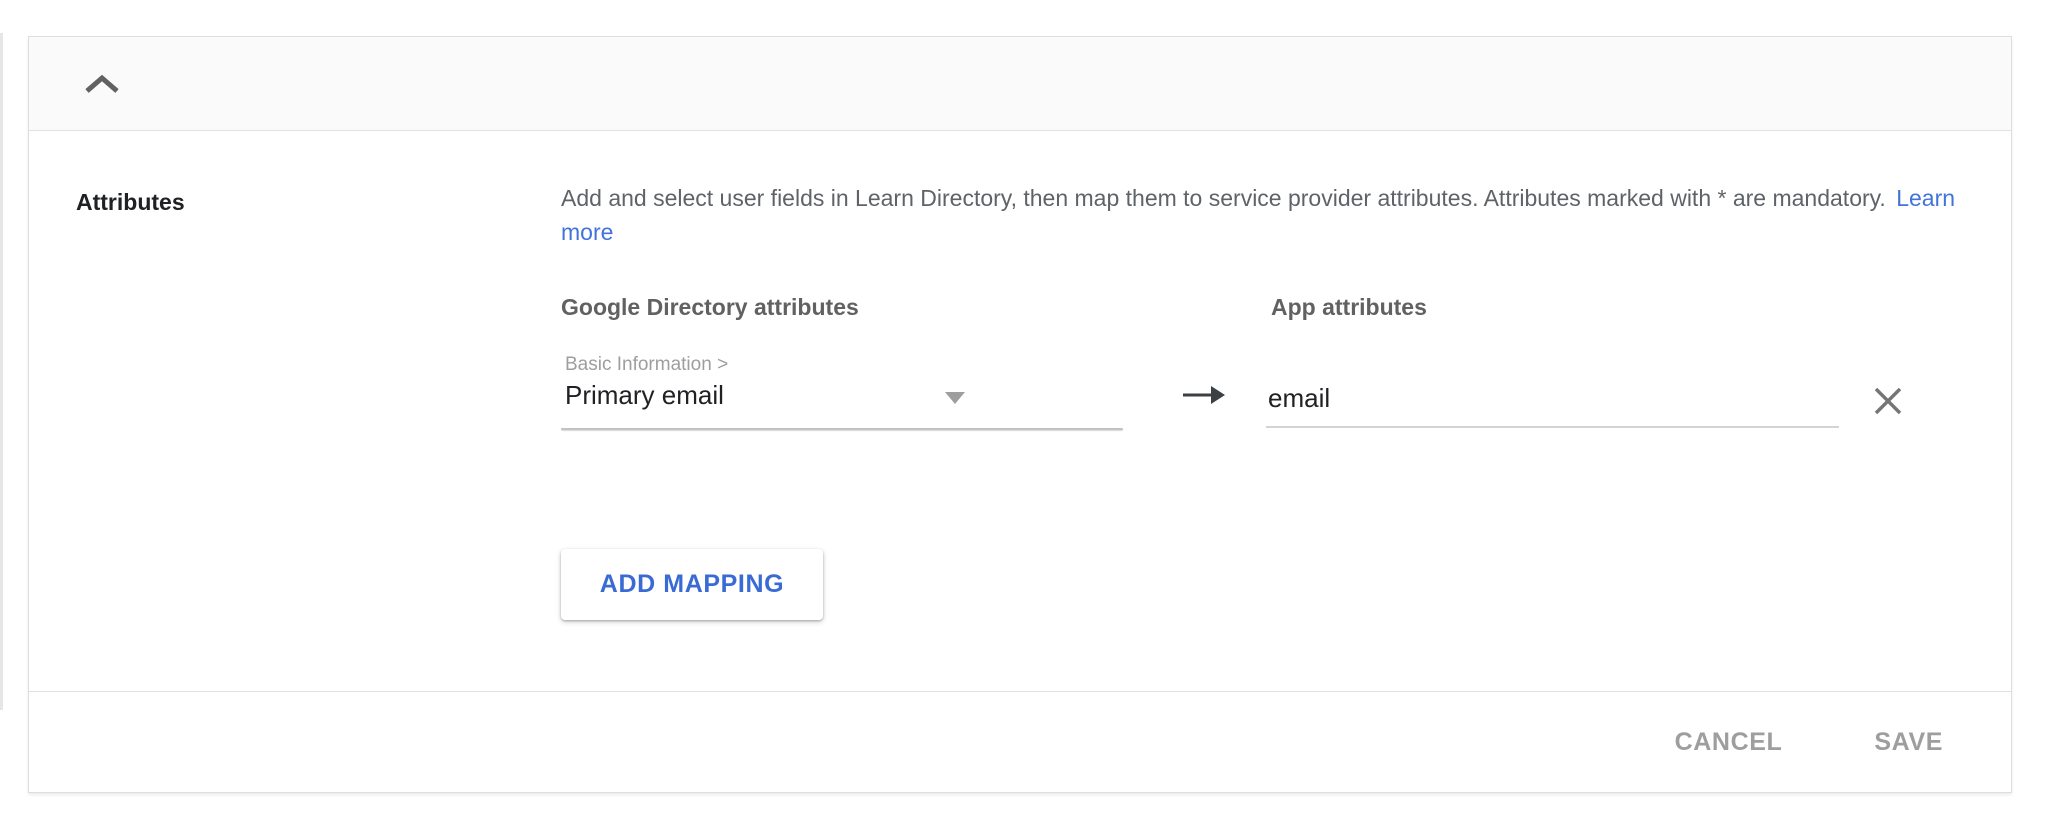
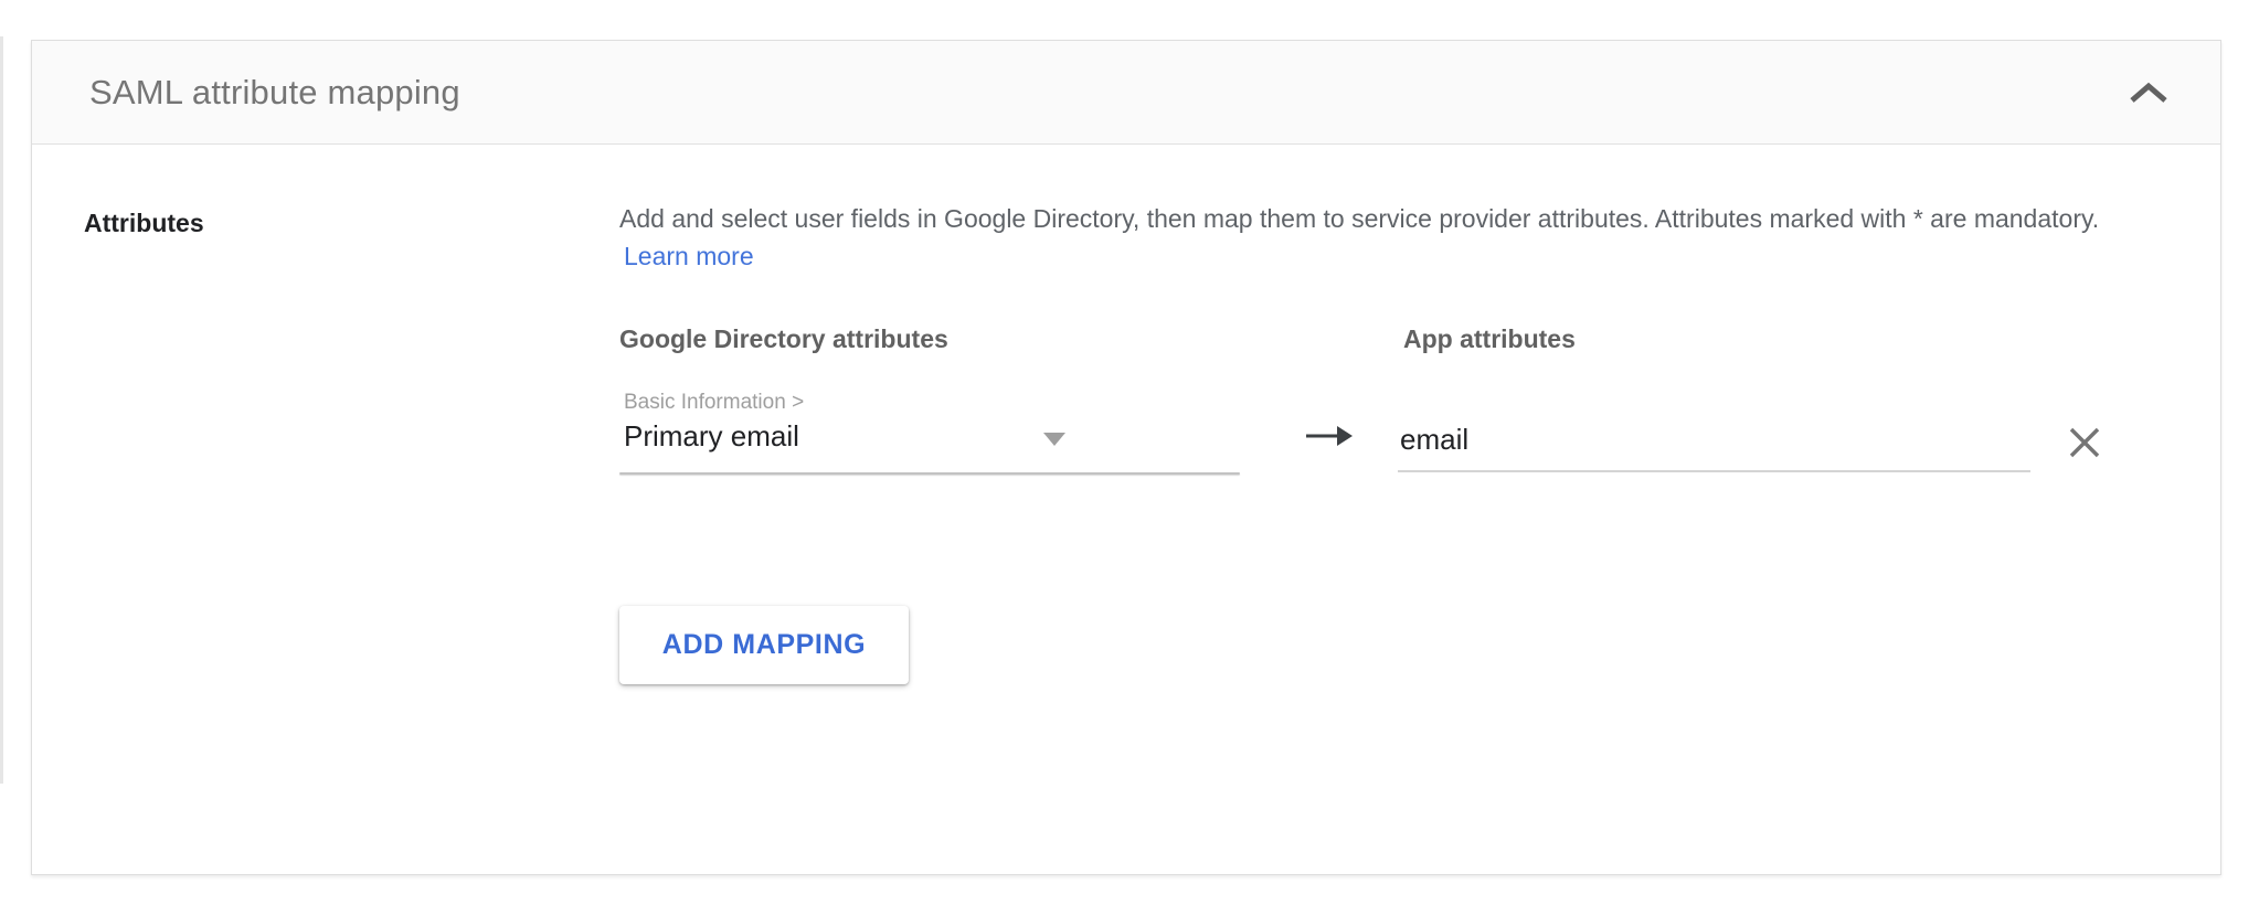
+ SAML attribute mapping
  Attributes
- Add and select user fields in Learn Directory, then map them to service provider attributes. Attributes marked with * are mandatory. Learn more
+ Add and select user fields in Google Directory, then map them to service provider attributes. Attributes marked with * are mandatory. Learn more
  Google Directory attributes
  App attributes
  Basic Information >
  Primary email
  email
  ADD MAPPING
- CANCEL
- SAVE
